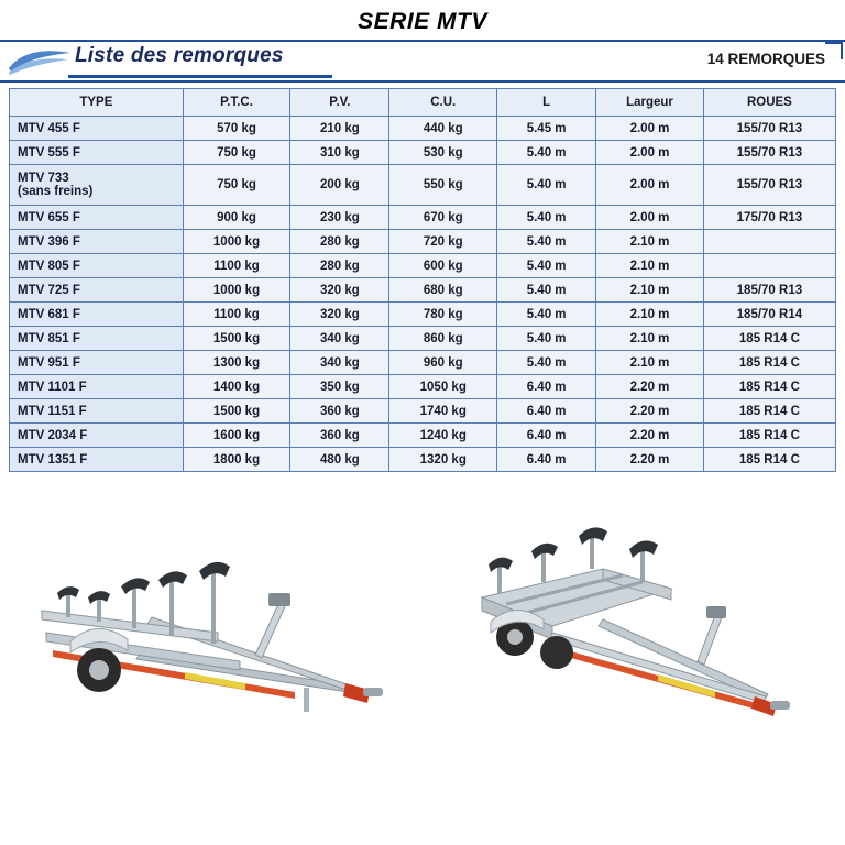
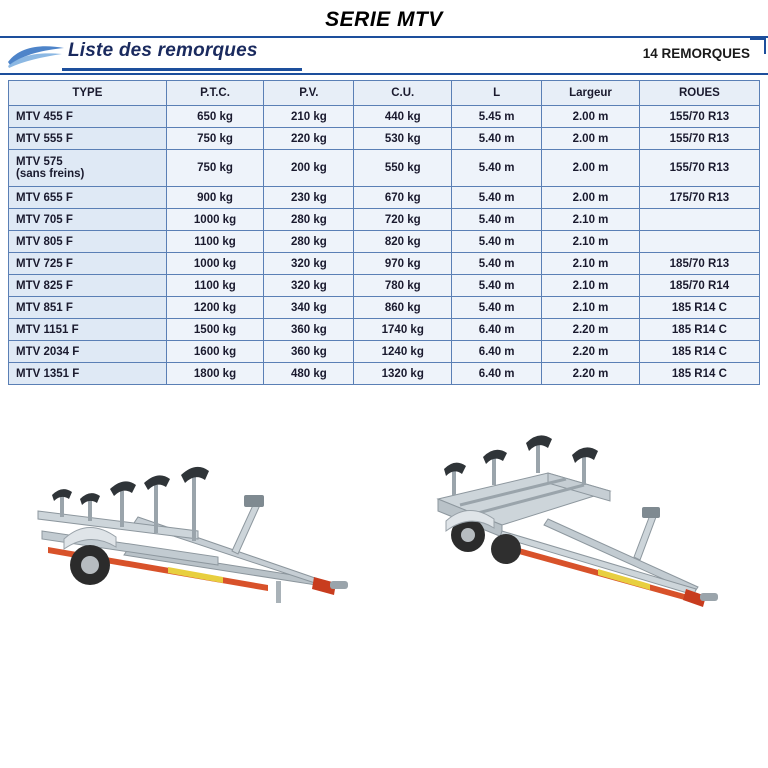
  SERIE MTV
  Liste des remorques
  14 REMORQUES
  TYPE	P.T.C.	P.V.	C.U.	L	Largeur	ROUES
- MTV 455 F	570 kg	210 kg	440 kg	5.45 m	2.00 m	155/70 R13
+ MTV 455 F	650 kg	210 kg	440 kg	5.45 m	2.00 m	155/70 R13
- MTV 555 F	750 kg	310 kg	530 kg	5.40 m	2.00 m	155/70 R13
+ MTV 555 F	750 kg	220 kg	530 kg	5.40 m	2.00 m	155/70 R13
- MTV 733(sans freins)	750 kg	200 kg	550 kg	5.40 m	2.00 m	155/70 R13
+ MTV 575(sans freins)	750 kg	200 kg	550 kg	5.40 m	2.00 m	155/70 R13
  MTV 655 F	900 kg	230 kg	670 kg	5.40 m	2.00 m	175/70 R13
- MTV 396 F	1000 kg	280 kg	720 kg	5.40 m	2.10 m
+ MTV 705 F	1000 kg	280 kg	720 kg	5.40 m	2.10 m
- MTV 805 F	1100 kg	280 kg	600 kg	5.40 m	2.10 m
+ MTV 805 F	1100 kg	280 kg	820 kg	5.40 m	2.10 m
- MTV 725 F	1000 kg	320 kg	680 kg	5.40 m	2.10 m	185/70 R13
+ MTV 725 F	1000 kg	320 kg	970 kg	5.40 m	2.10 m	185/70 R13
- MTV 681 F	1100 kg	320 kg	780 kg	5.40 m	2.10 m	185/70 R14
+ MTV 825 F	1100 kg	320 kg	780 kg	5.40 m	2.10 m	185/70 R14
- MTV 851 F	1500 kg	340 kg	860 kg	5.40 m	2.10 m	185 R14 C
+ MTV 851 F	1200 kg	340 kg	860 kg	5.40 m	2.10 m	185 R14 C
- MTV 951 F	1300 kg	340 kg	960 kg	5.40 m	2.10 m	185 R14 C
- MTV 1101 F	1400 kg	350 kg	1050 kg	6.40 m	2.20 m	185 R14 C
  MTV 1151 F	1500 kg	360 kg	1740 kg	6.40 m	2.20 m	185 R14 C
  MTV 2034 F	1600 kg	360 kg	1240 kg	6.40 m	2.20 m	185 R14 C
  MTV 1351 F	1800 kg	480 kg	1320 kg	6.40 m	2.20 m	185 R14 C
